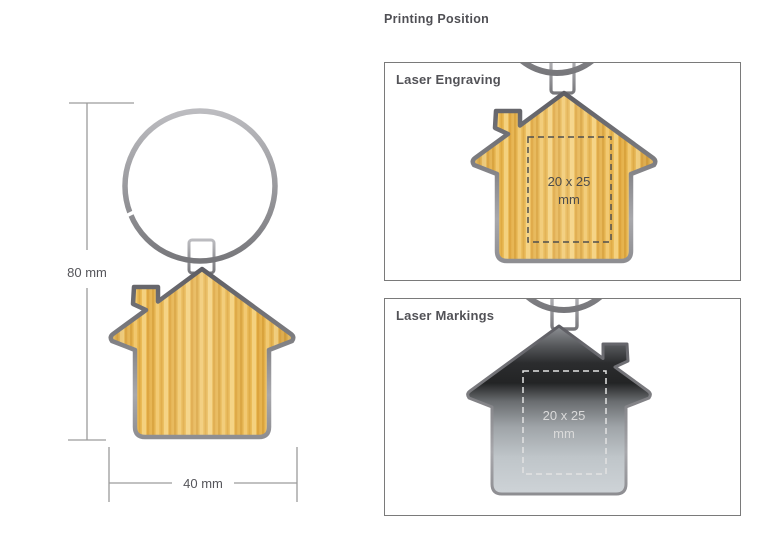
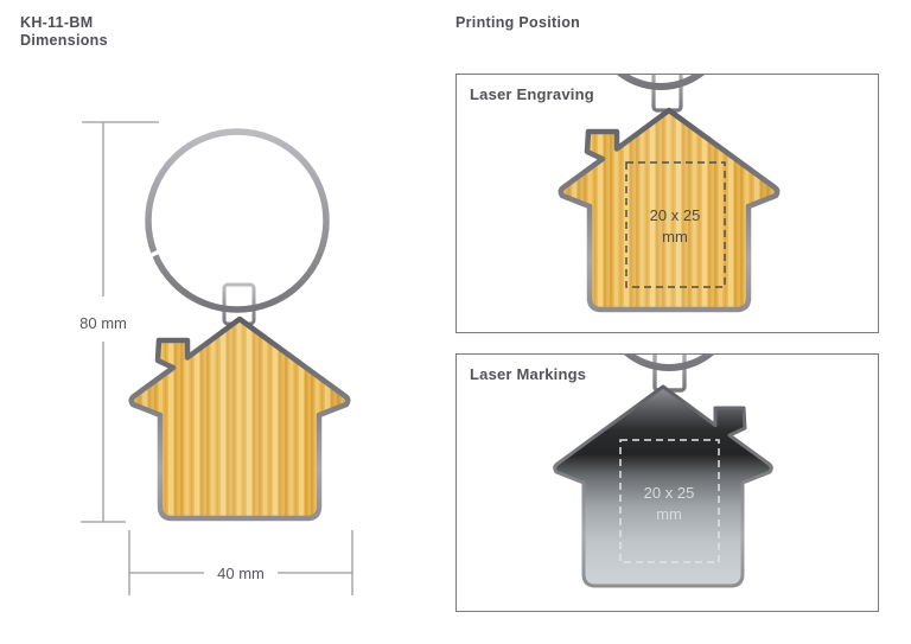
+ KH-11-BM
+ Dimensions
  Printing Position
  80 mm
  40 mm
  20 x 25
  mm
  Laser Engraving
  20 x 25
  mm
  Laser Markings
